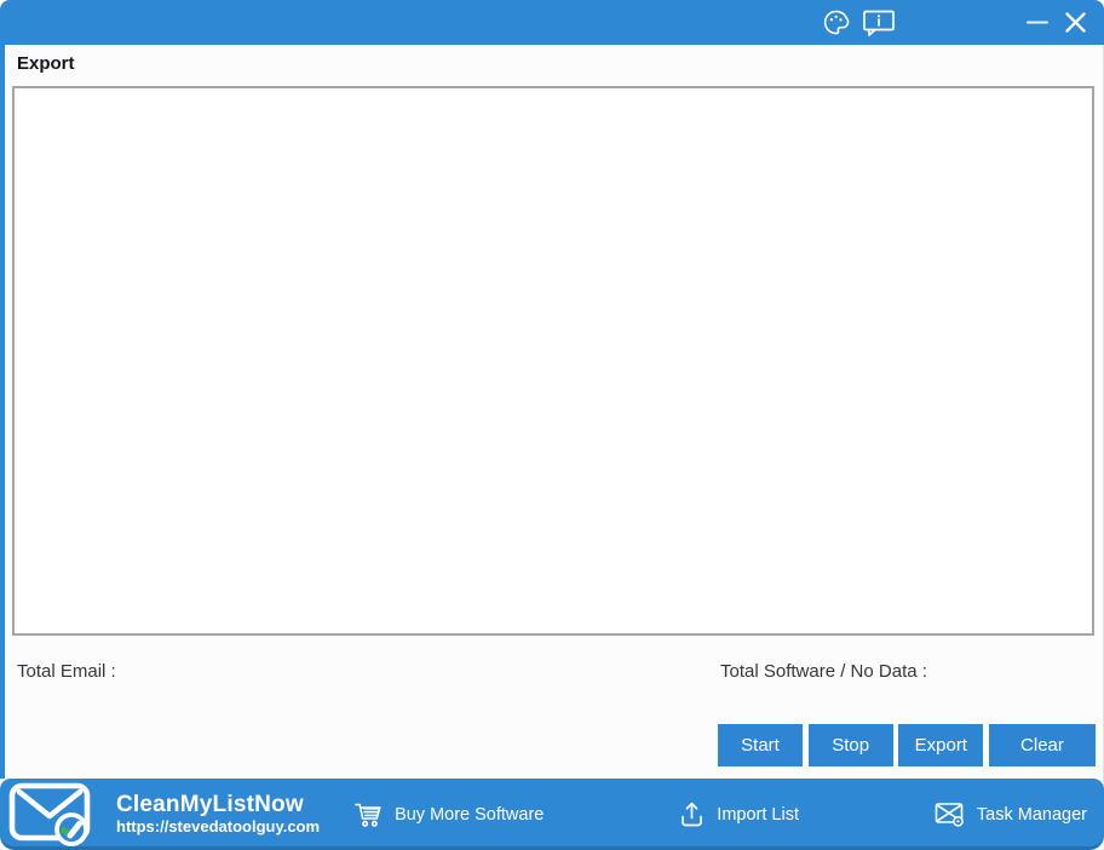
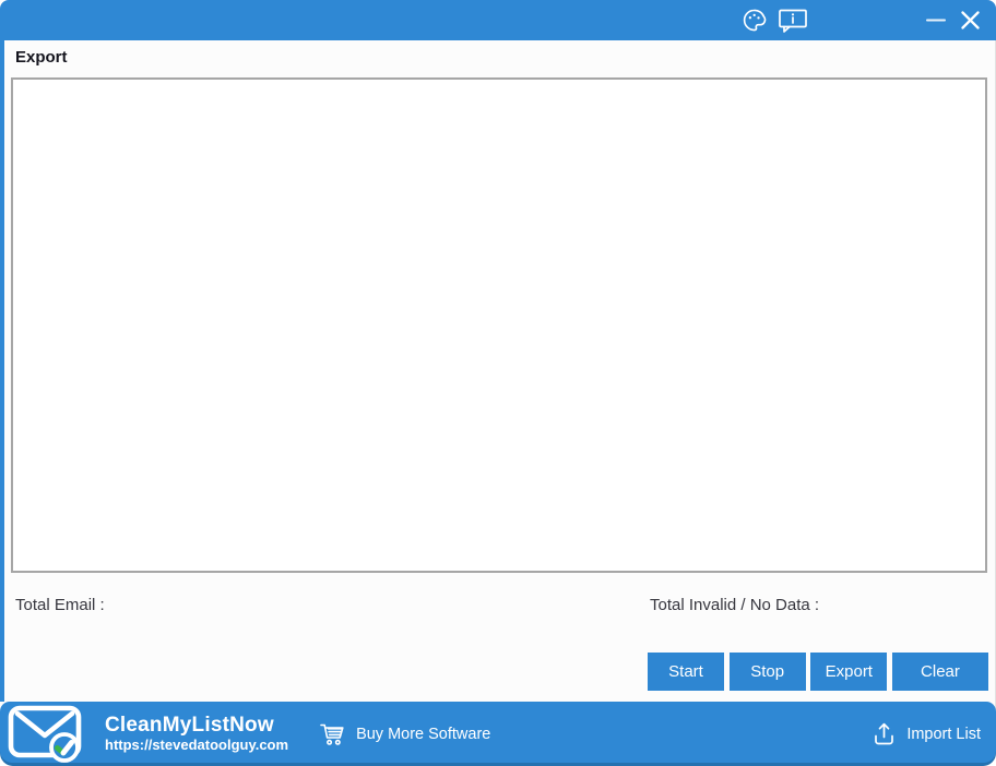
  Export
  Total Email :
- Total Software / No Data :
+ Total Invalid / No Data :
  Start
  Stop
  Export
  Clear
  CleanMyListNow
  https://stevedatoolguy.com
  Buy More Software
  Import List
- Task Manager
